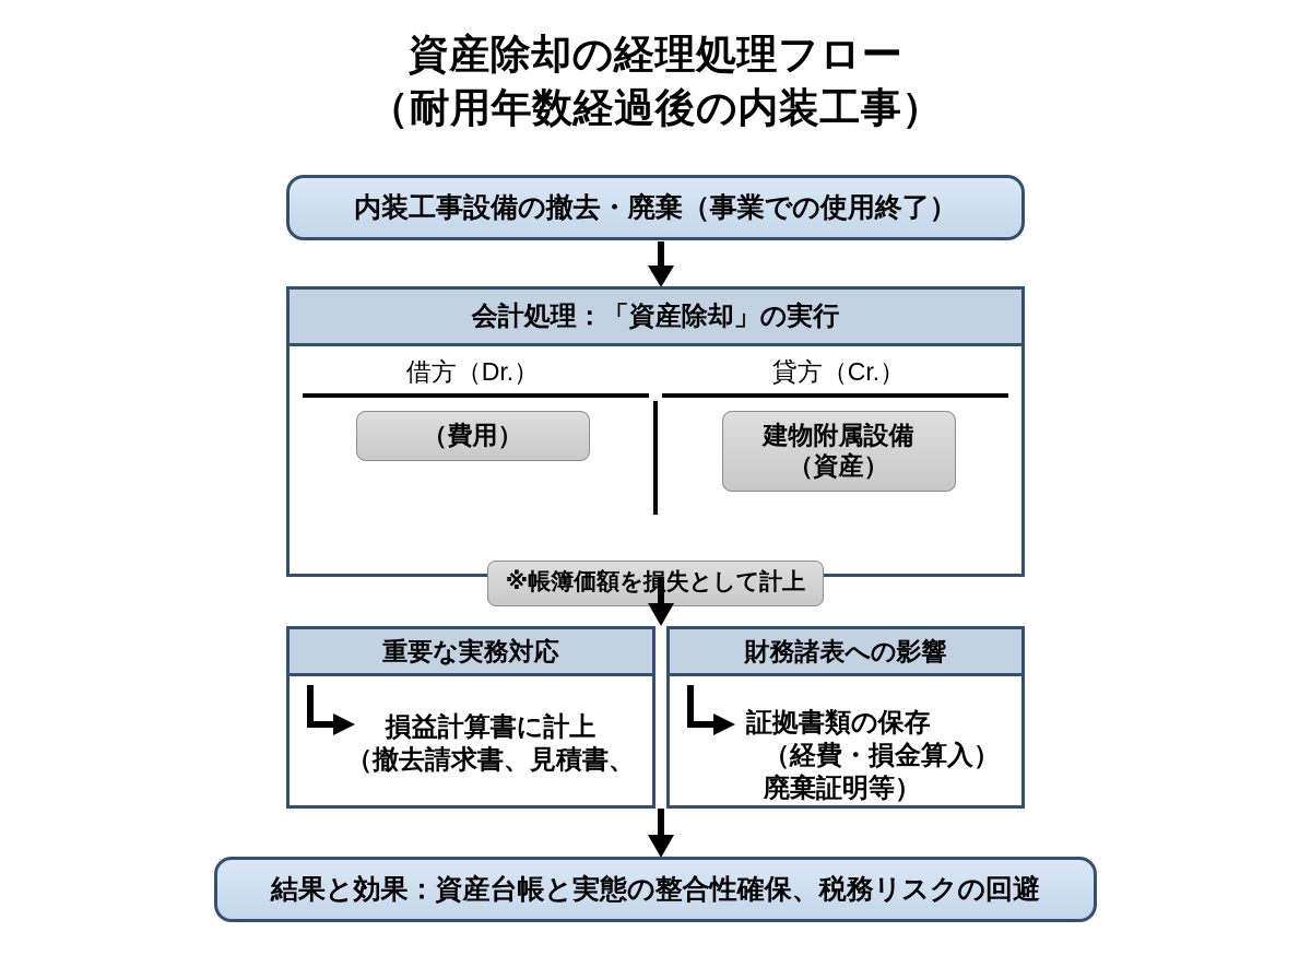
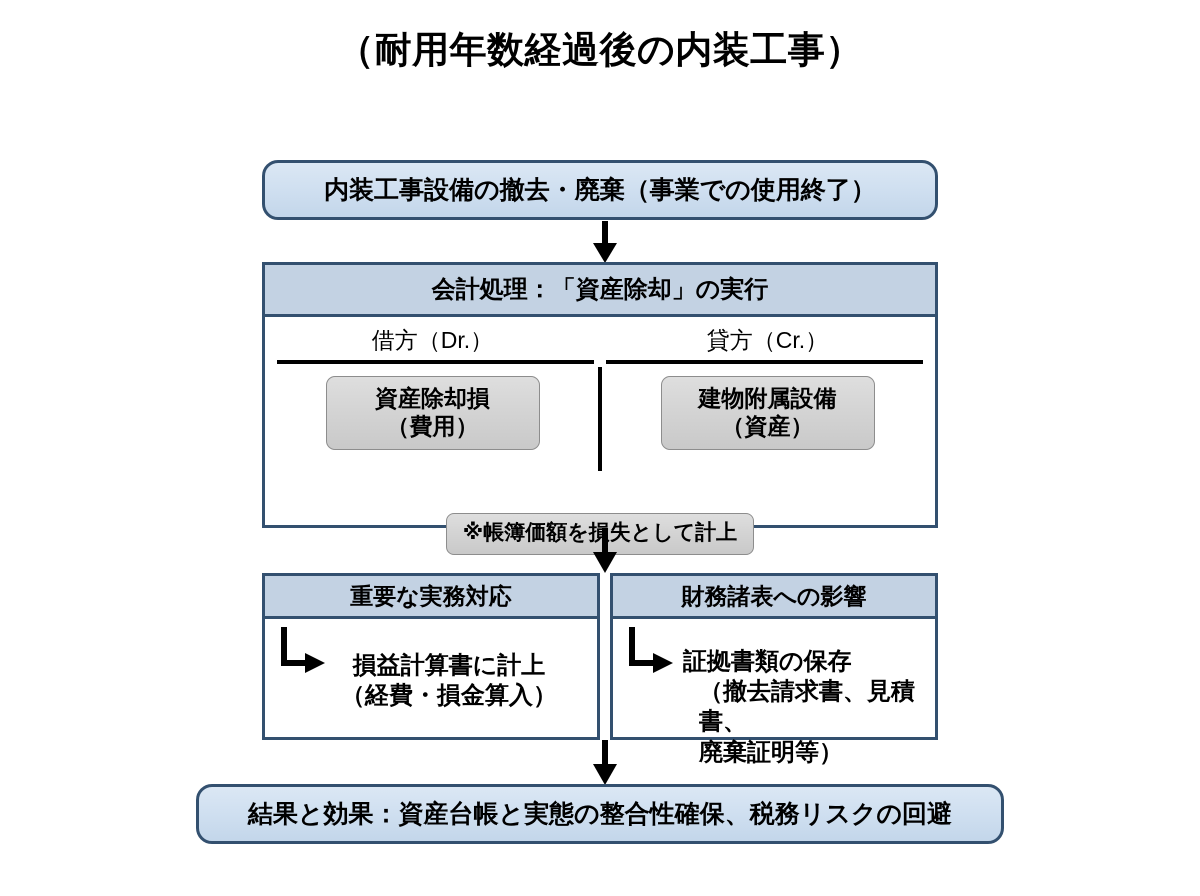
- 資産除却の経理処理フロー
  （耐用年数経過後の内装工事）
  内装工事設備の撤去・廃棄（事業での使用終了）
  会計処理：「資産除却」の実行
  借方（Dr.）
+ 資産除却損
  （費用）
  貸方（Cr.）
  建物附属設備
  （資産）
  ※帳簿価額を損失として計上
  重要な実務対応
  損益計算書に計上
- （撤去請求書、見積書、
+ （経費・損金算入）
  財務諸表への影響
  証拠書類の保存
- （経費・損金算入）
+ （撤去請求書、見積書、
  廃棄証明等）
  結果と効果：資産台帳と実態の整合性確保、税務リスクの回避
